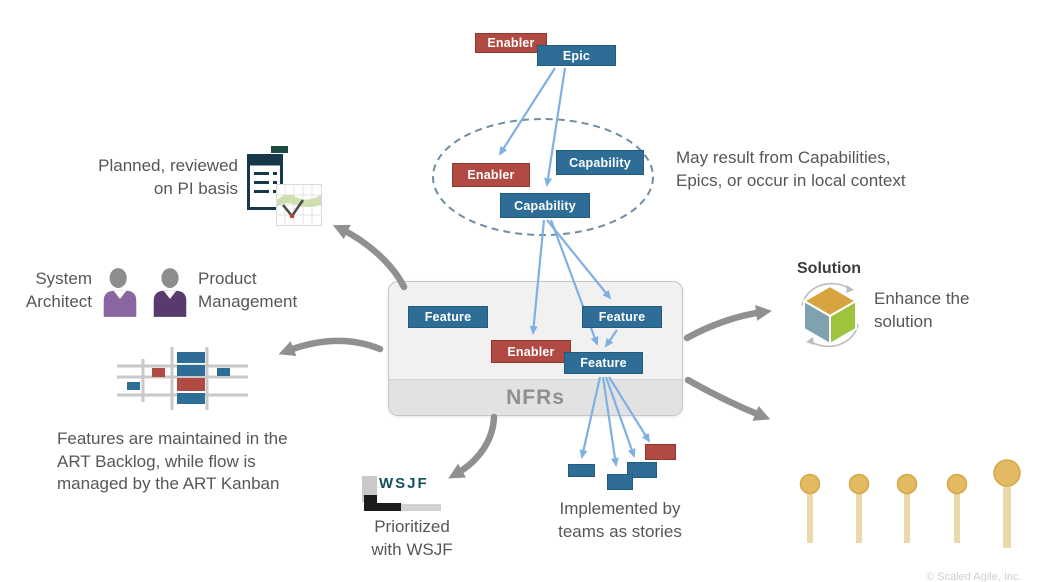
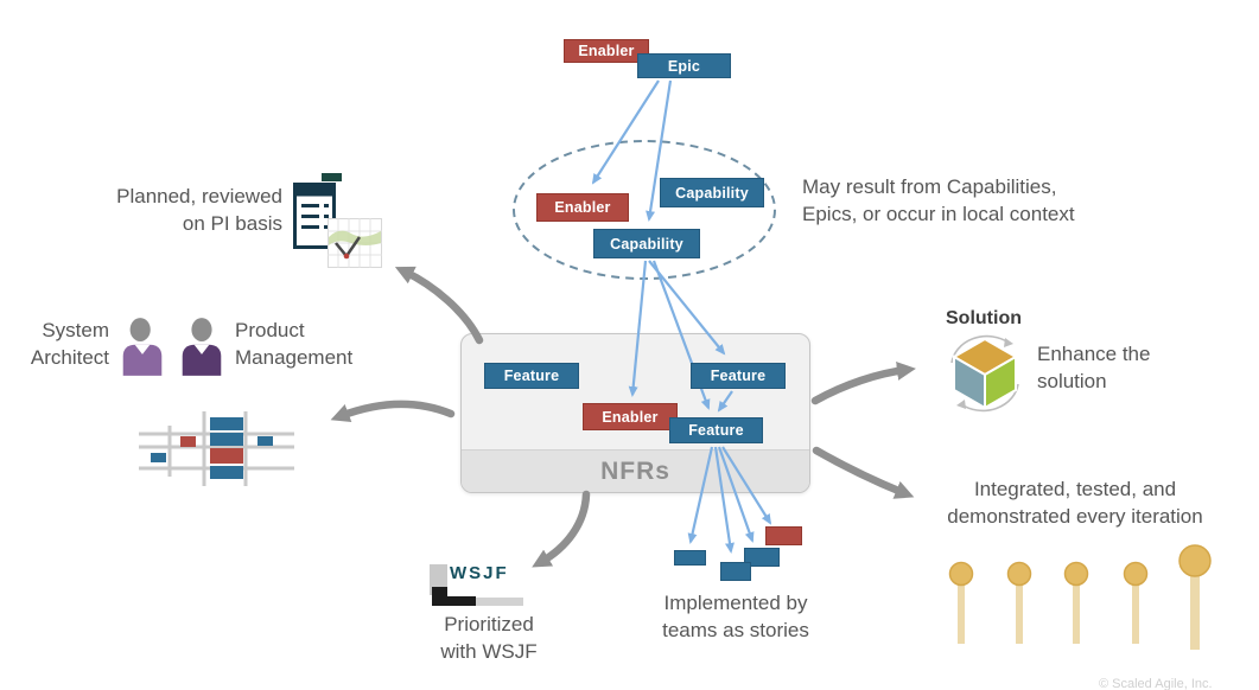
  NFRs
  Enabler
  Epic
  Enabler
  Capability
  Capability
  Feature
  Feature
  Enabler
  Feature
  Planned, reviewed
  on PI basis
  System
  Architect
  Product
  Management
- Features are maintained in the
- ART Backlog, while flow is
- managed by the ART Kanban
  WSJF
  Prioritized
  with WSJF
  Implemented by
  teams as stories
  May result from Capabilities,
  Epics, or occur in local context
  Solution
  Enhance the
  solution
+ Integrated, tested, and
+ demonstrated every iteration
  © Scaled Agile, Inc.
